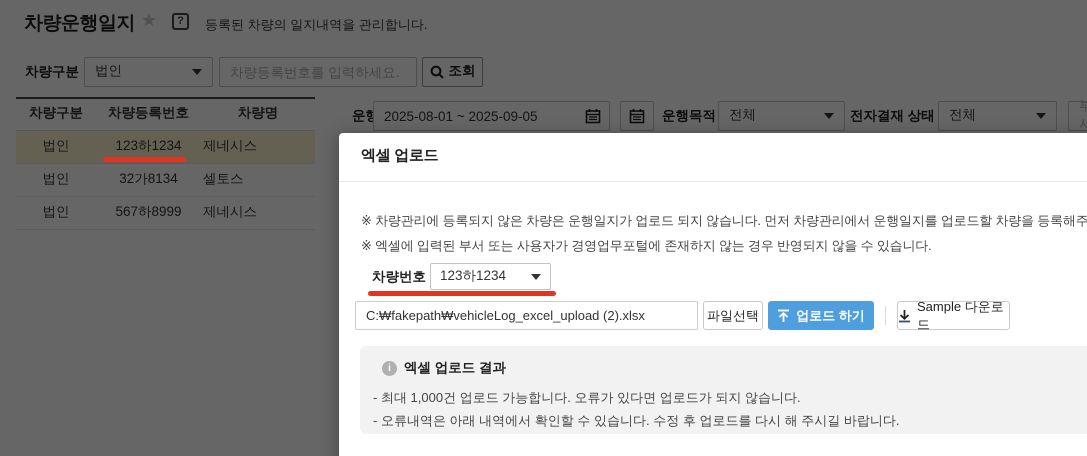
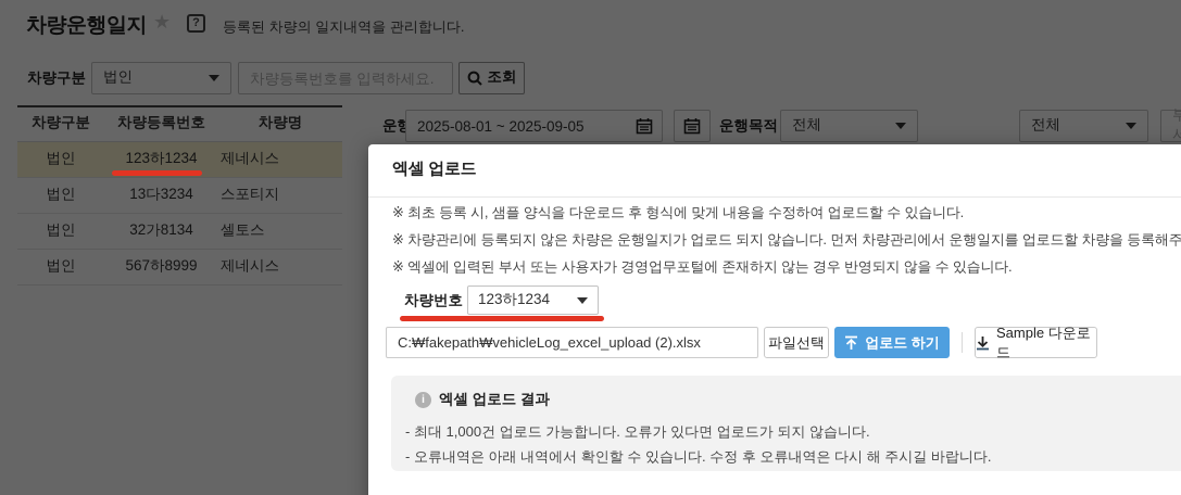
  차량운행일지
  ?
  등록된 차량의 일지내역을 관리합니다.
  차량구분
  법인
  차량등록번호를 입력하세요.
  조회
  차량구분	차량등록번호	차량명
  법인	123하1234	제네시스
+ 법인	13다3234	스포티지
  법인	32가8134	셀토스
  법인	567하8999	제네시스
  2025-08-01 ~ 2025-09-05
  운행목적
  전체
- 전자결재 상태
  전체
  부서
  엑셀 업로드
+ ※ 최초 등록 시, 샘플 양식을 다운로드 후 형식에 맞게 내용을 수정하여 업로드할 수 있습니다.
  ※ 차량관리에 등록되지 않은 차량은 운행일지가 업로드 되지 않습니다. 먼저 차량관리에서 운행일지를 업로드할 차량을 등록해주
  ※ 엑셀에 입력된 부서 또는 사용자가 경영업무포털에 존재하지 않는 경우 반영되지 않을 수 있습니다.
  차량번호
  123하1234
  C:₩fakepath₩vehicleLog_excel_upload (2).xlsx
  파일선택
  업로드 하기
  Sample 다운로드
  i
  엑셀 업로드 결과
  - 최대 1,000건 업로드 가능합니다. 오류가 있다면 업로드가 되지 않습니다.
- - 오류내역은 아래 내역에서 확인할 수 있습니다. 수정 후 업로드를 다시 해 주시길 바랍니다.
+ - 오류내역은 아래 내역에서 확인할 수 있습니다. 수정 후 오류내역은 다시 해 주시길 바랍니다.
